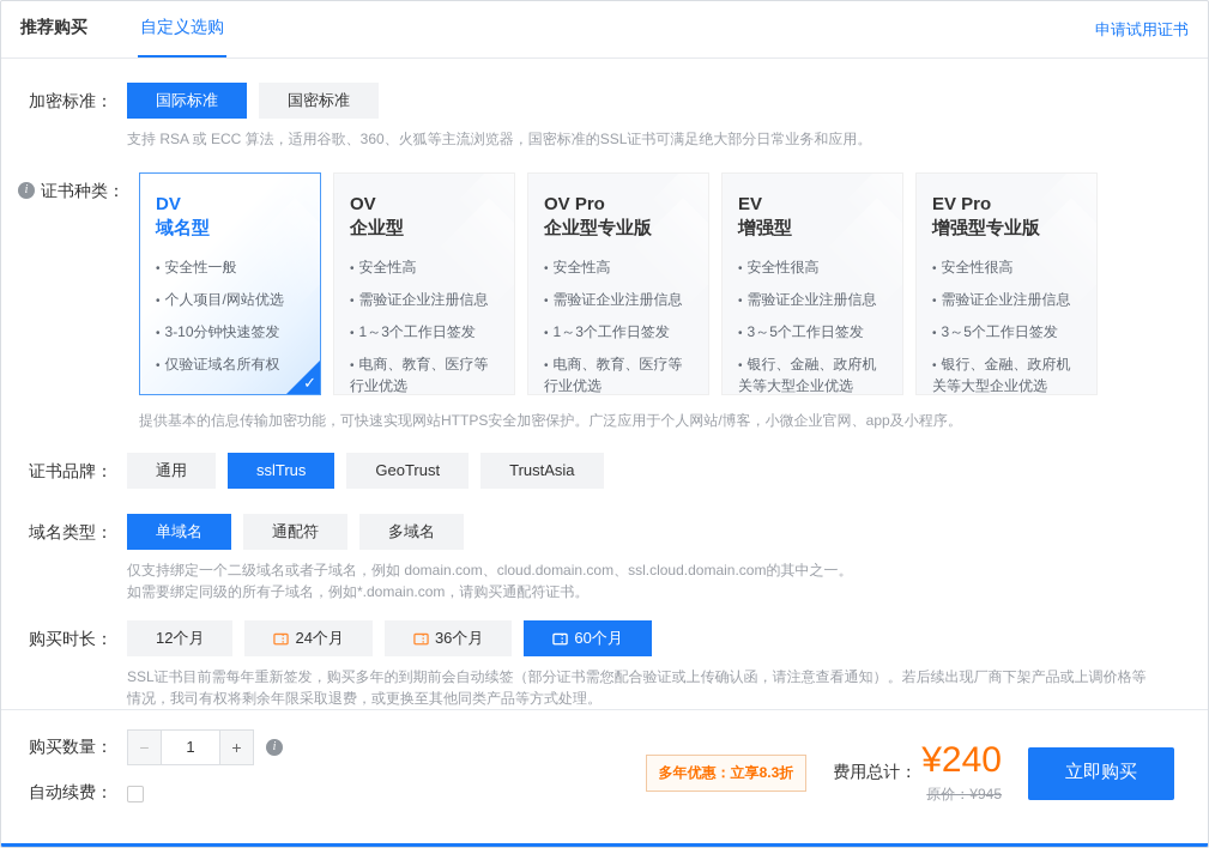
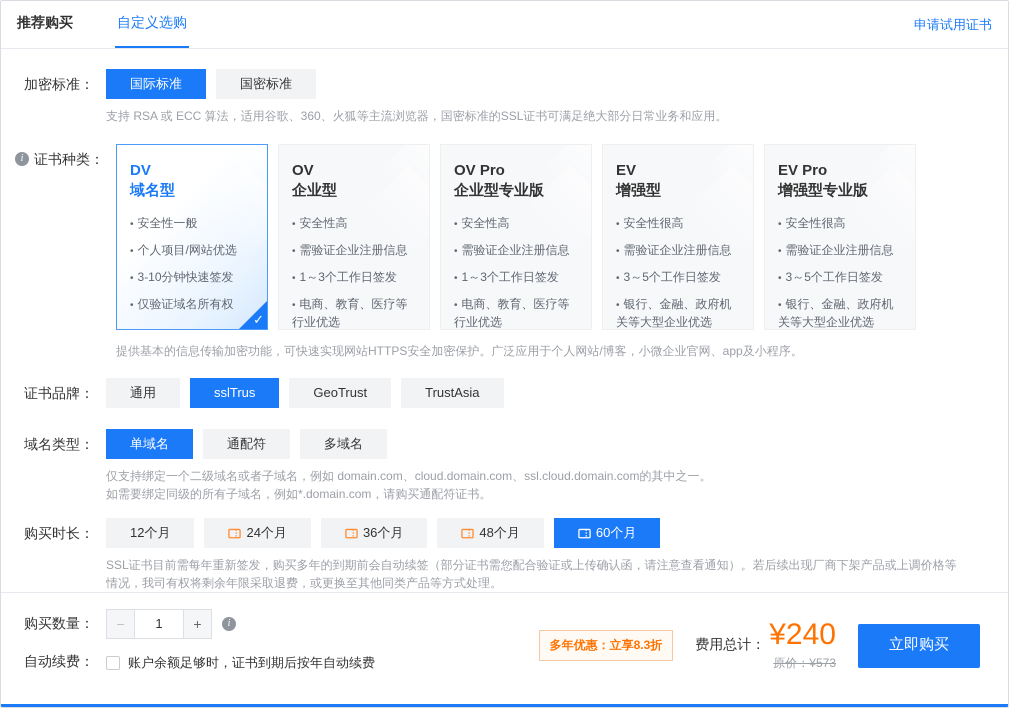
  推荐购买
  自定义选购
  申请试用证书
  加密标准：
  国际标准
  国密标准
  支持 RSA 或 ECC 算法，适用谷歌、360、火狐等主流浏览器，国密标准的SSL证书可满足绝大部分日常业务和应用。
  i
  证书种类：
  DV
  域名型
  安全性一般
  个人项目/网站优选
  3-10分钟快速签发
  仅验证域名所有权
  ✓
  OV
  企业型
  安全性高
  需验证企业注册信息
  1～3个工作日签发
  电商、教育、医疗等行业优选
  OV Pro
  企业型专业版
  安全性高
  需验证企业注册信息
  1～3个工作日签发
  电商、教育、医疗等行业优选
  EV
  增强型
  安全性很高
  需验证企业注册信息
  3～5个工作日签发
  银行、金融、政府机关等大型企业优选
  EV Pro
  增强型专业版
  安全性很高
  需验证企业注册信息
  3～5个工作日签发
  银行、金融、政府机关等大型企业优选
  提供基本的信息传输加密功能，可快速实现网站HTTPS安全加密保护。广泛应用于个人网站/博客，小微企业官网、app及小程序。
  证书品牌：
  通用
  sslTrus
  GeoTrust
  TrustAsia
  域名类型：
  单域名
  通配符
  多域名
  仅支持绑定一个二级域名或者子域名，例如 domain.com、cloud.domain.com、ssl.cloud.domain.com的其中之一。
  如需要绑定同级的所有子域名，例如*.domain.com，请购买通配符证书。
  购买时长：
  12个月
  24个月
  36个月
+ 48个月
  60个月
  SSL证书目前需每年重新签发，购买多年的到期前会自动续签（部分证书需您配合验证或上传确认函，请注意查看通知）。若后续出现厂商下架产品或上调价格等情况，我司有权将剩余年限采取退费，或更换至其他同类产品等方式处理。
  购买数量：
  −
  1
  +
  i
  自动续费：
+ 账户余额足够时，证书到期后按年自动续费
  多年优惠：立享8.3折
  费用总计：
  ¥240
- 原价：¥945
+ 原价：¥573
  立即购买
